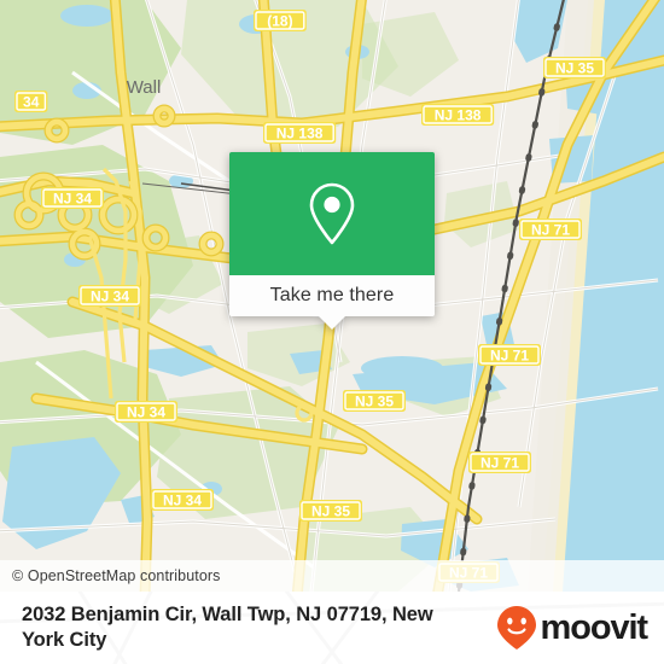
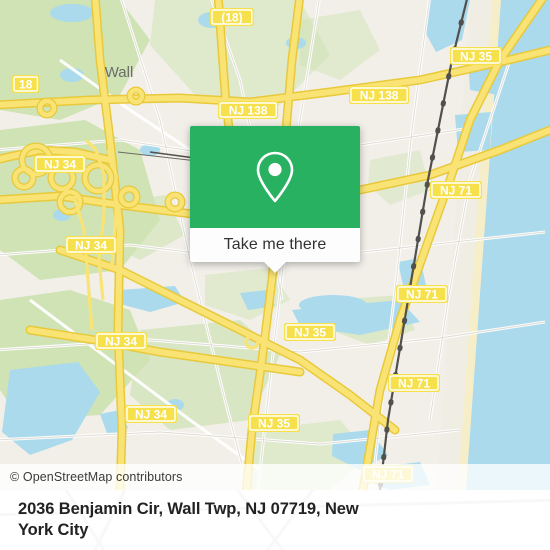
  Wall
- 34
+ 18
  NJ 34
  NJ 34
  NJ 34
  NJ 34
  (18)
  NJ 138
  NJ 138
  NJ 35
  NJ 71
  NJ 71
  NJ 35
  NJ 35
  NJ 71
  NJ 71
  © OpenStreetMap contributors
  Take me there
- 2032 Benjamin Cir, Wall Twp, NJ 07719, New York City
+ 2036 Benjamin Cir, Wall Twp, NJ 07719, New York City
- moovit
